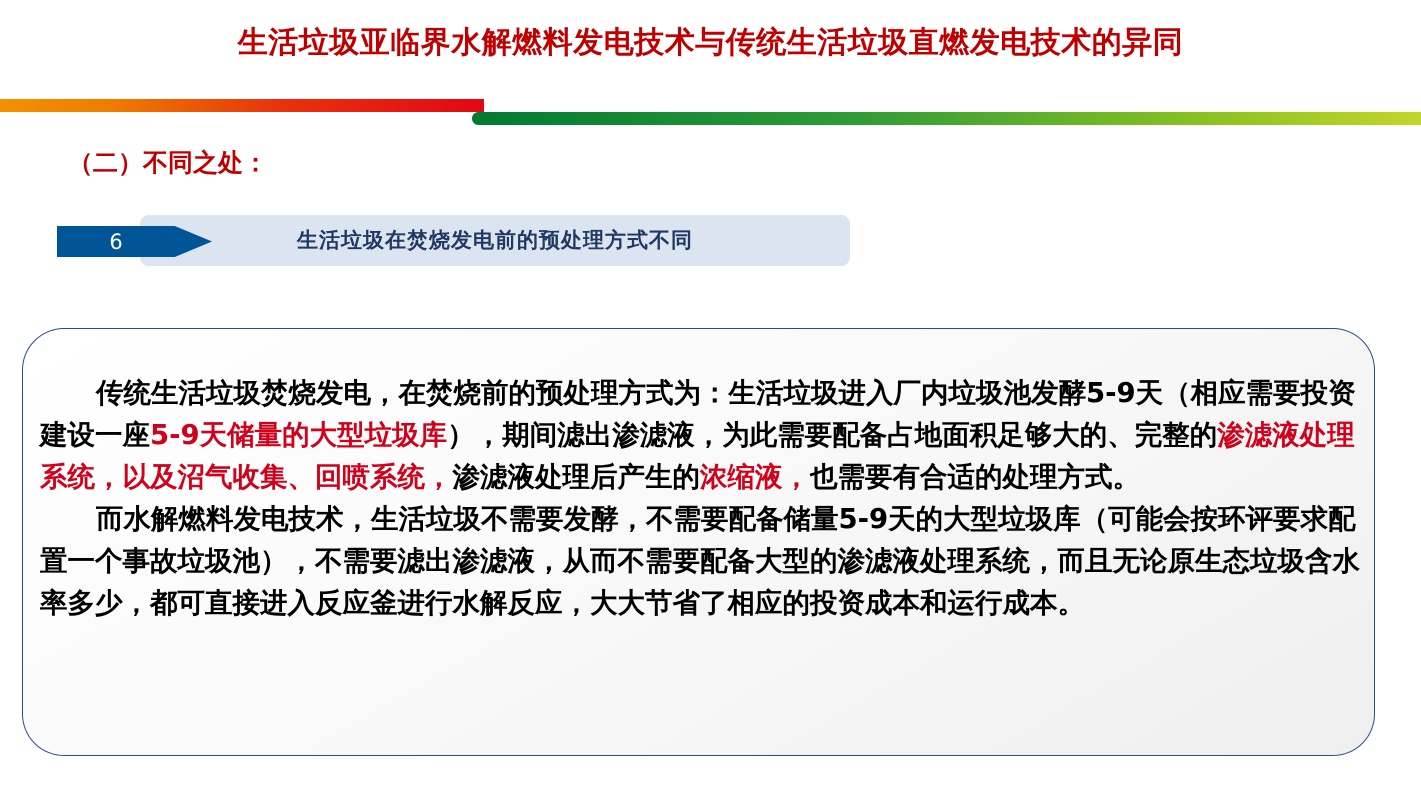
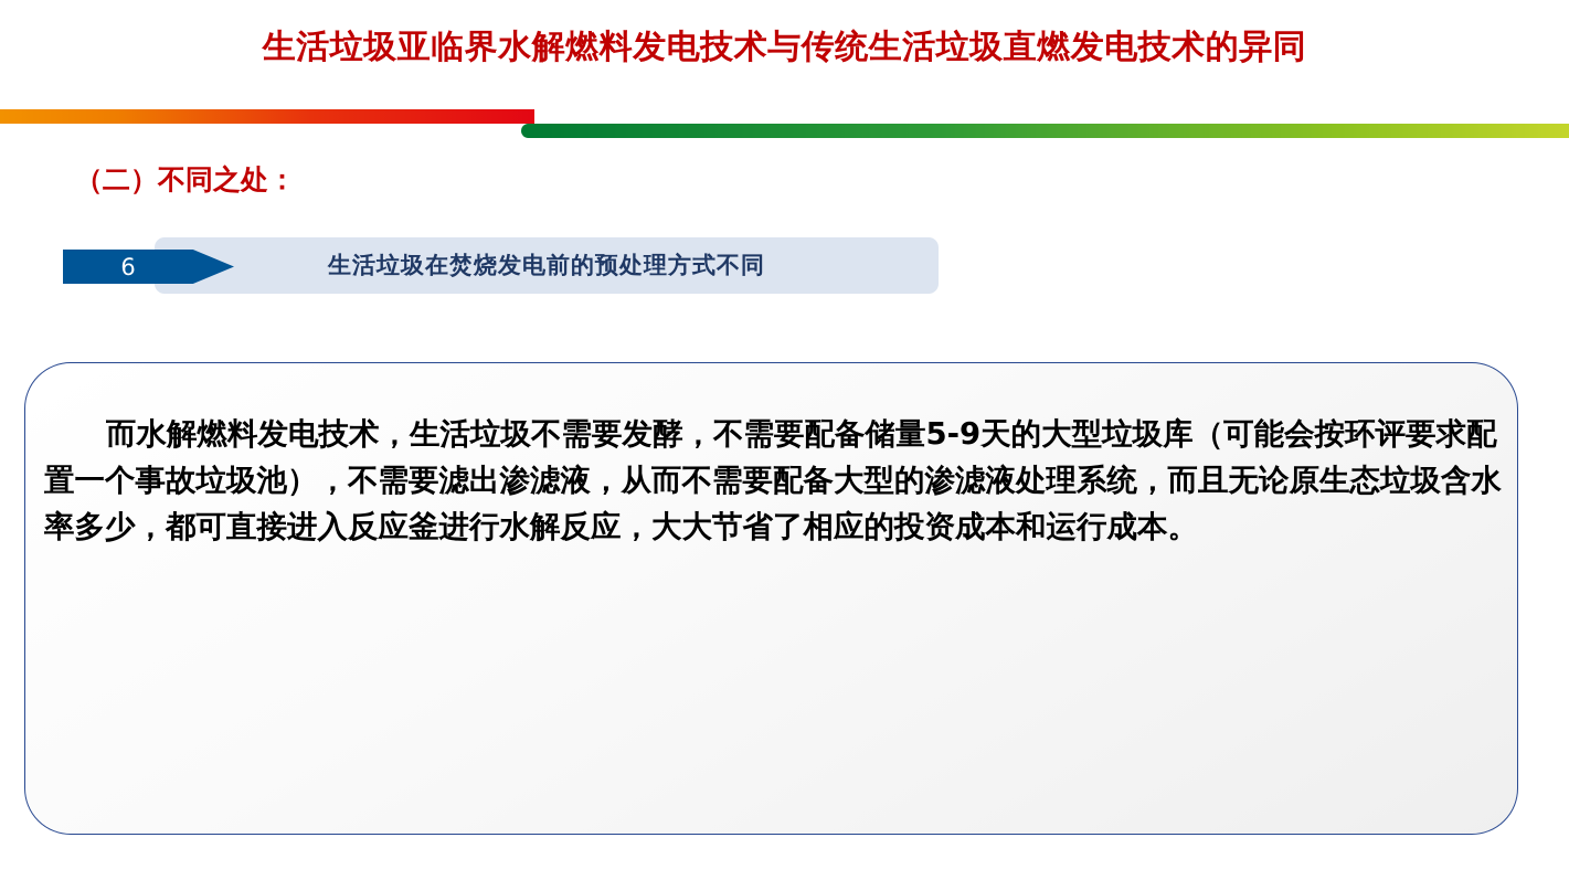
  生活垃圾亚临界水解燃料发电技术与传统生活垃圾直燃发电技术的异同
  （二）不同之处：
  6
  生活垃圾在焚烧发电前的预处理方式不同
- 传统生活垃圾焚烧发电，在焚烧前的预处理方式为：生活垃圾进入厂内垃圾池发酵5-9天（相应需要投资建设一座5-9天储量的大型垃圾库），期间滤出渗滤液，为此需要配备占地面积足够大的、完整的渗滤液处理系统，以及沼气收集、回喷系统，渗滤液处理后产生的浓缩液，也需要有合适的处理方式。
  而水解燃料发电技术，生活垃圾不需要发酵，不需要配备储量5-9天的大型垃圾库（可能会按环评要求配置一个事故垃圾池），不需要滤出渗滤液，从而不需要配备大型的渗滤液处理系统，而且无论原生态垃圾含水率多少，都可直接进入反应釜进行水解反应，大大节省了相应的投资成本和运行成本。
